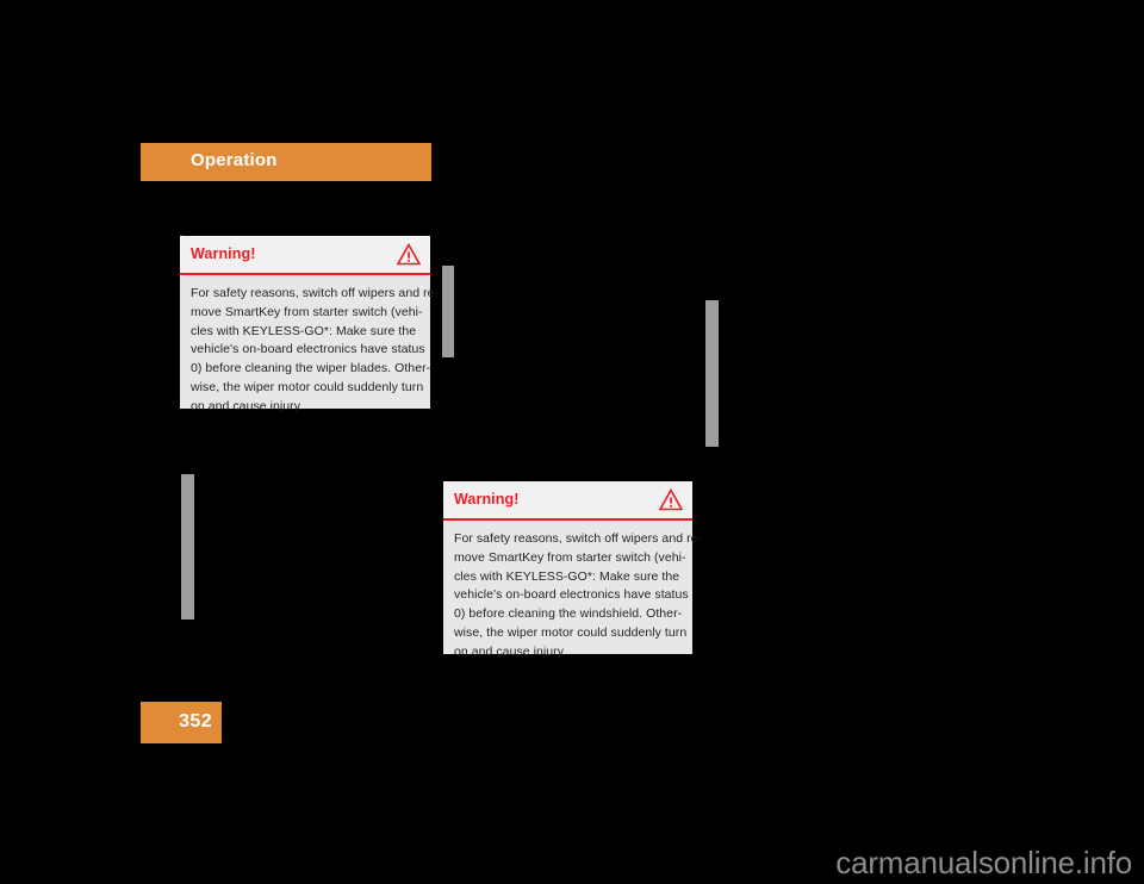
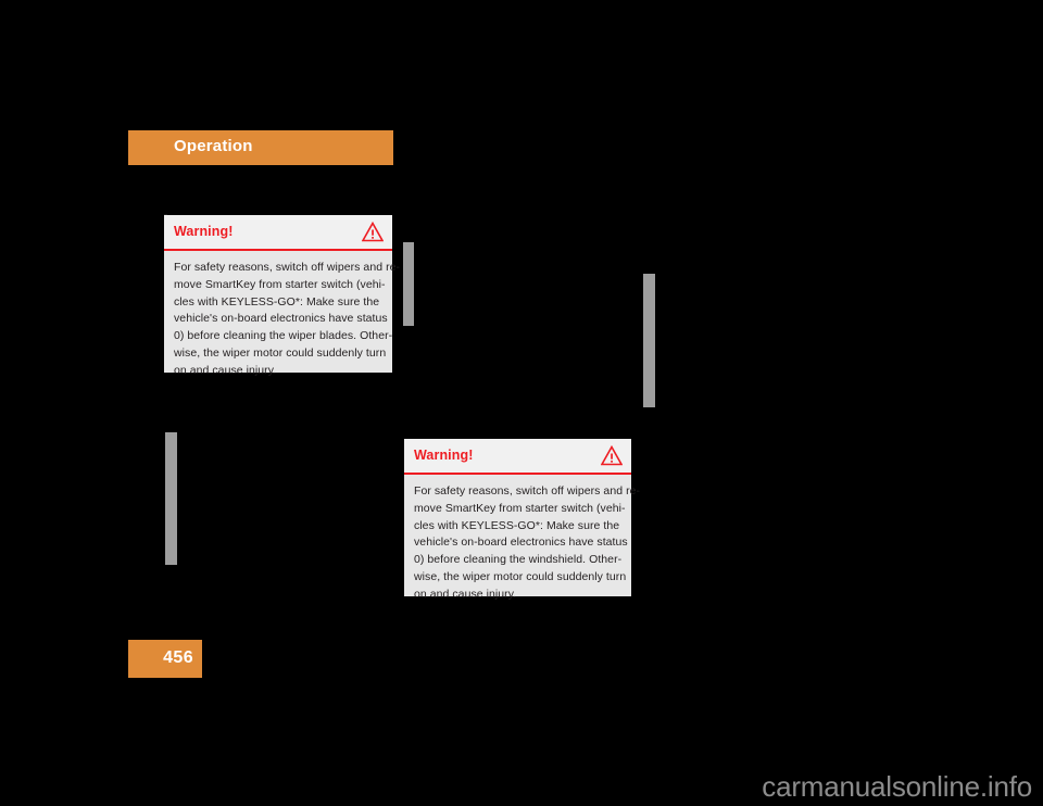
  Operation
  Warning!
  For safety reasons, switch off wipers and re-
  move SmartKey from starter switch (vehi-
  cles with KEYLESS-GO*: Make sure the
  vehicle's on-board electronics have status
  0) before cleaning the wiper blades. Other-
  wise, the wiper motor could suddenly turn
  on and cause injury.
  Warning!
  For safety reasons, switch off wipers and re-
  move SmartKey from starter switch (vehi-
  cles with KEYLESS-GO*: Make sure the
  vehicle's on-board electronics have status
  0) before cleaning the windshield. Other-
  wise, the wiper motor could suddenly turn
  on and cause injury.
- 352
+ 456
  carmanualsonline.info
